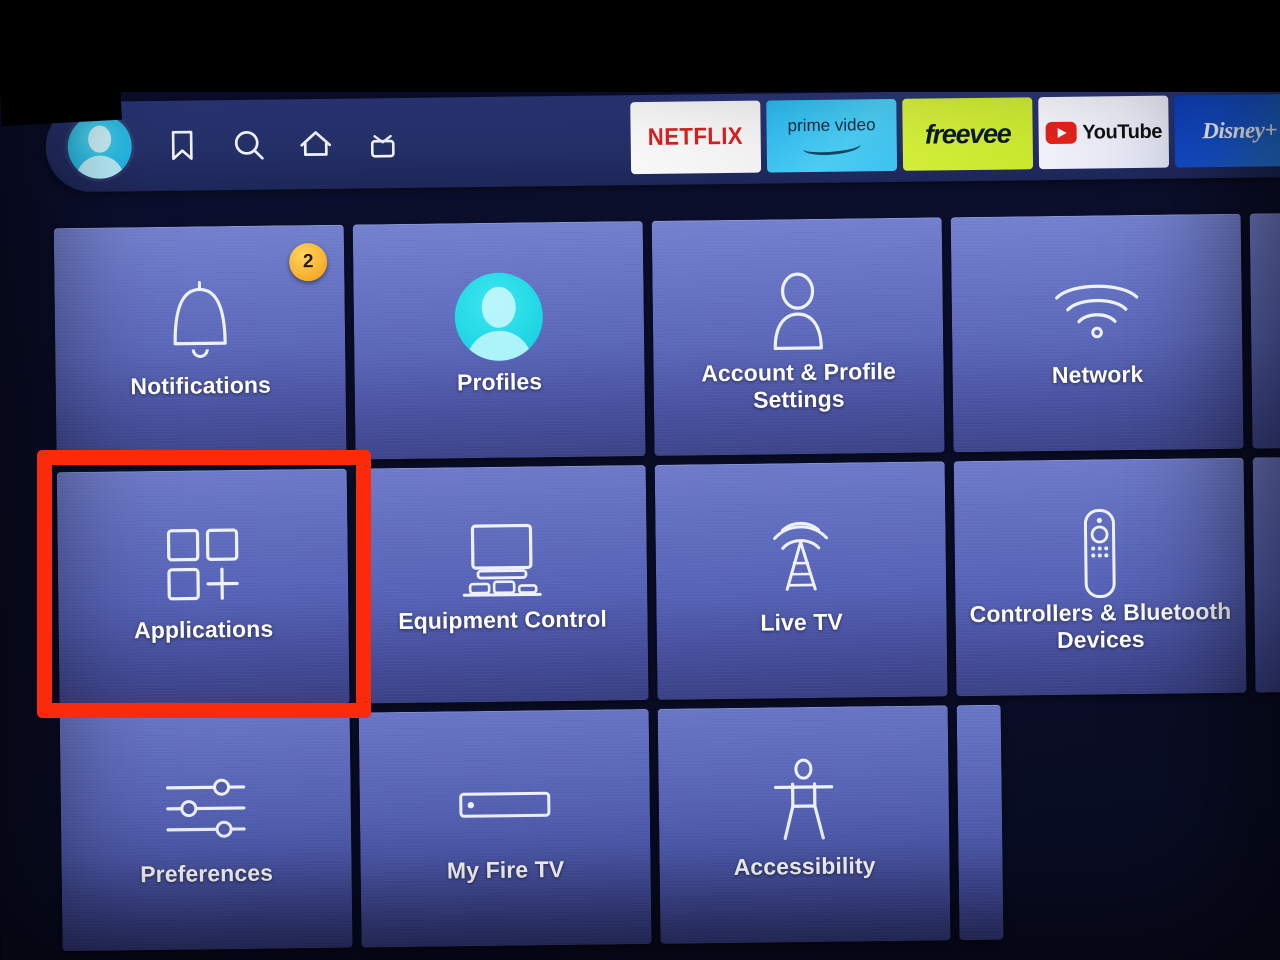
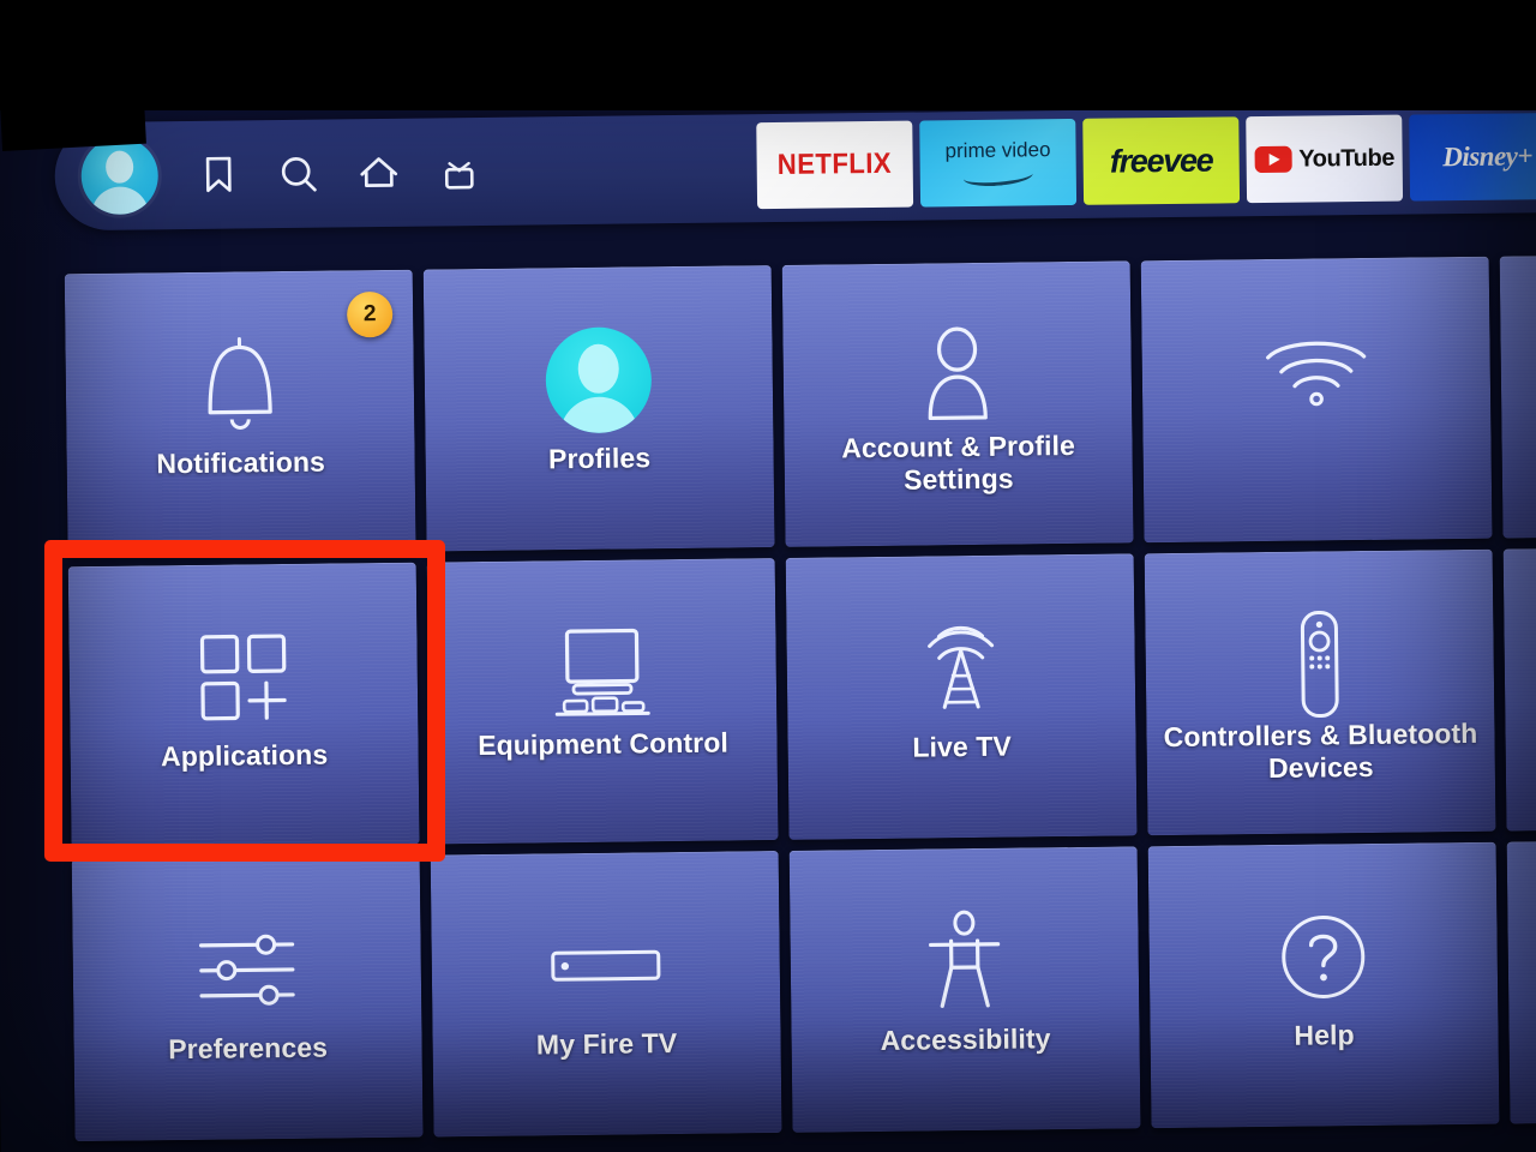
  NETFLIX
  prime video
  freevee
  YouTube
  Disney+
  2
  Notifications
  Profiles
  Account & Profile Settings
- Network
  Applications
  Equipment Control
  Live TV
  Controllers & Bluetooth Devices
  Preferences
  My Fire TV
  Accessibility
+ Help
